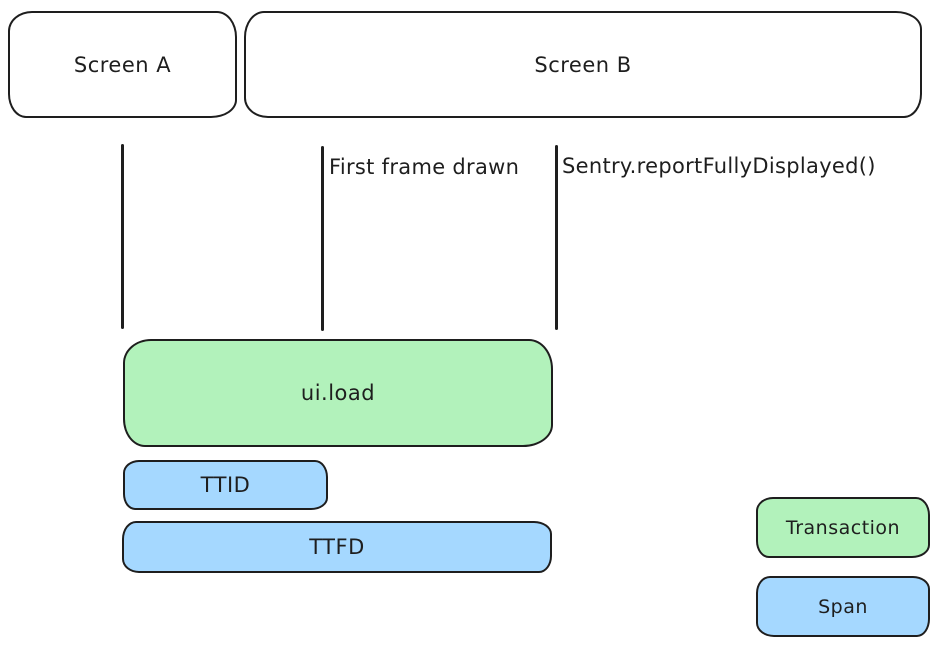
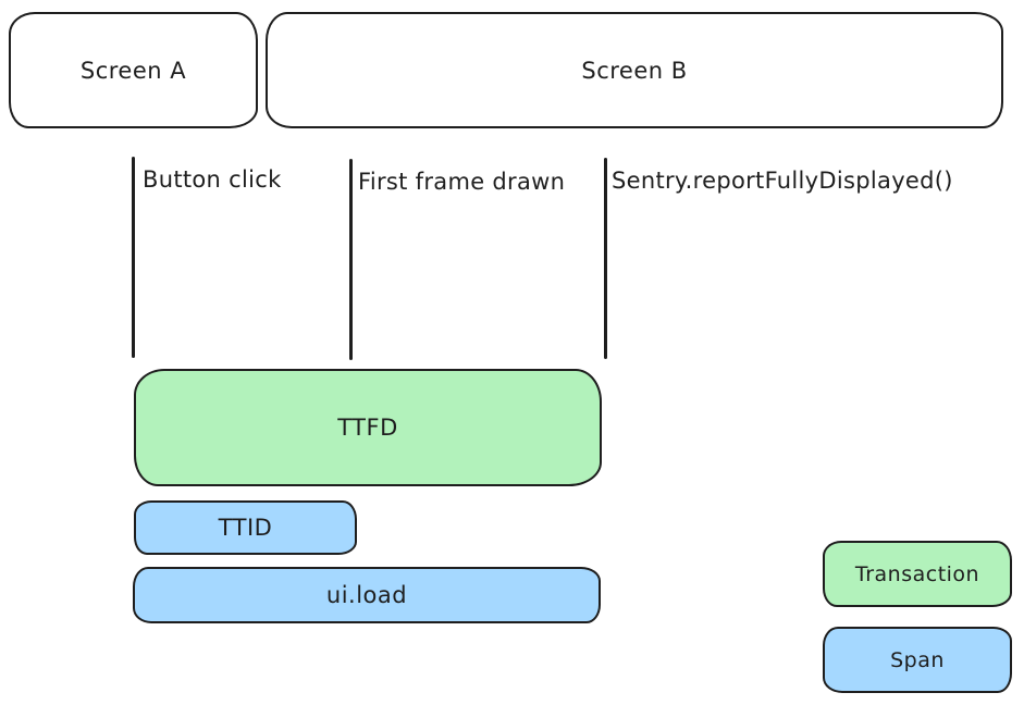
  Screen A
  Screen B
+ Button click
  First frame drawn
  Sentry.reportFullyDisplayed()
- ui.load
+ TTFD
  TTID
- TTFD
+ ui.load
  Transaction
  Span
